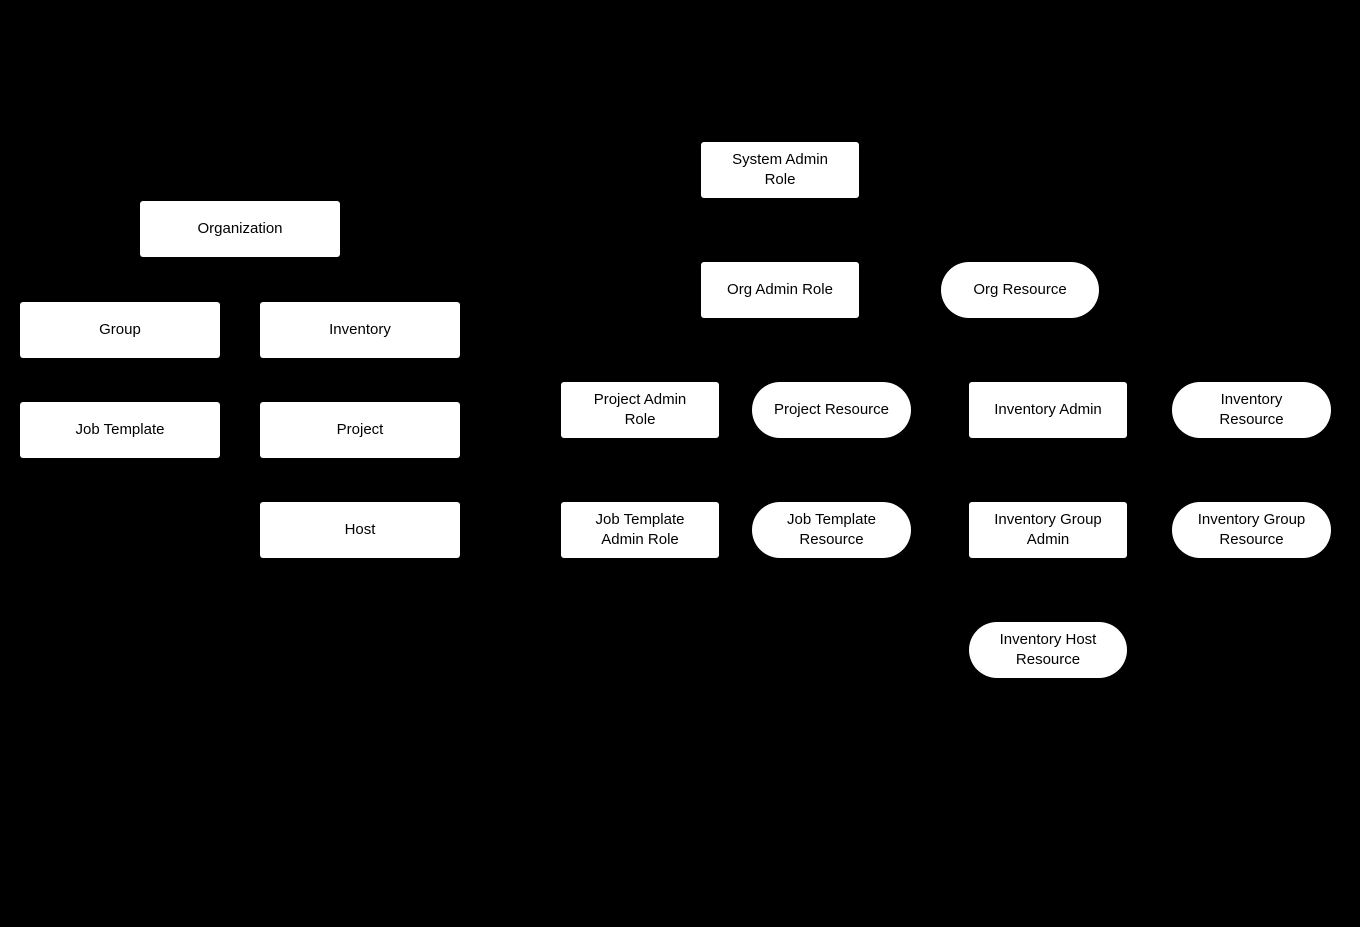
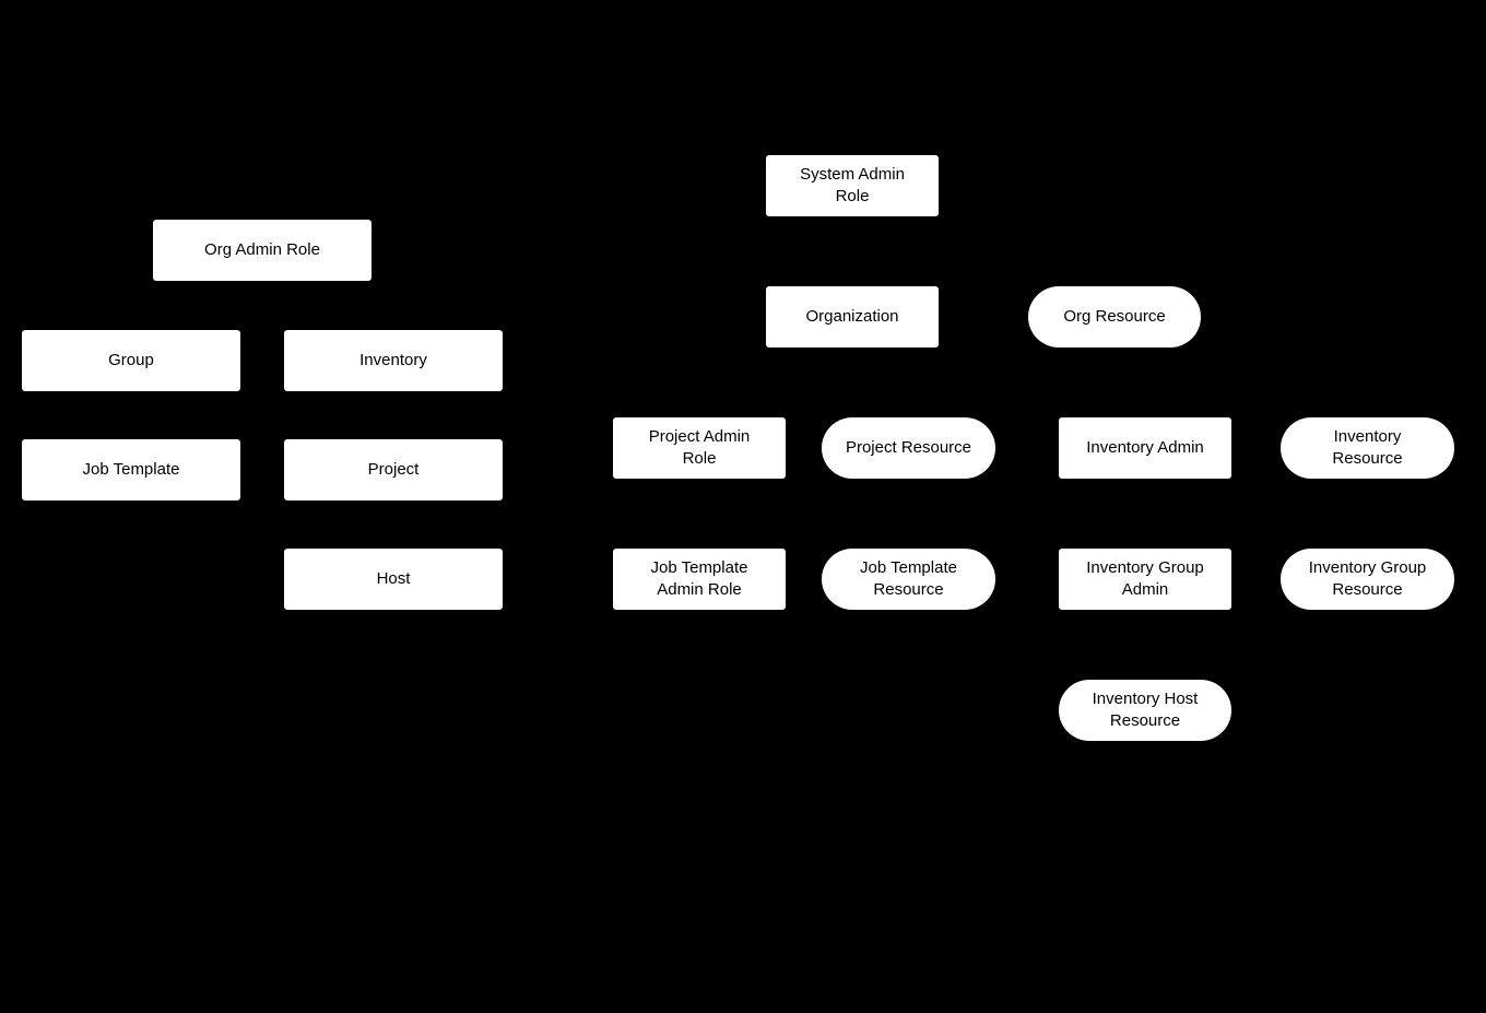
- Organization
+ Org Admin Role
  Group
  Inventory
  Job Template
  Project
  Host
  System Admin
  Role
- Org Admin Role
+ Organization
  Org Resource
  Project Admin
  Role
  Project Resource
  Inventory Admin
  Inventory
  Resource
  Job Template
  Admin Role
  Job Template
  Resource
  Inventory Group
  Admin
  Inventory Group
  Resource
  Inventory Host
  Resource
